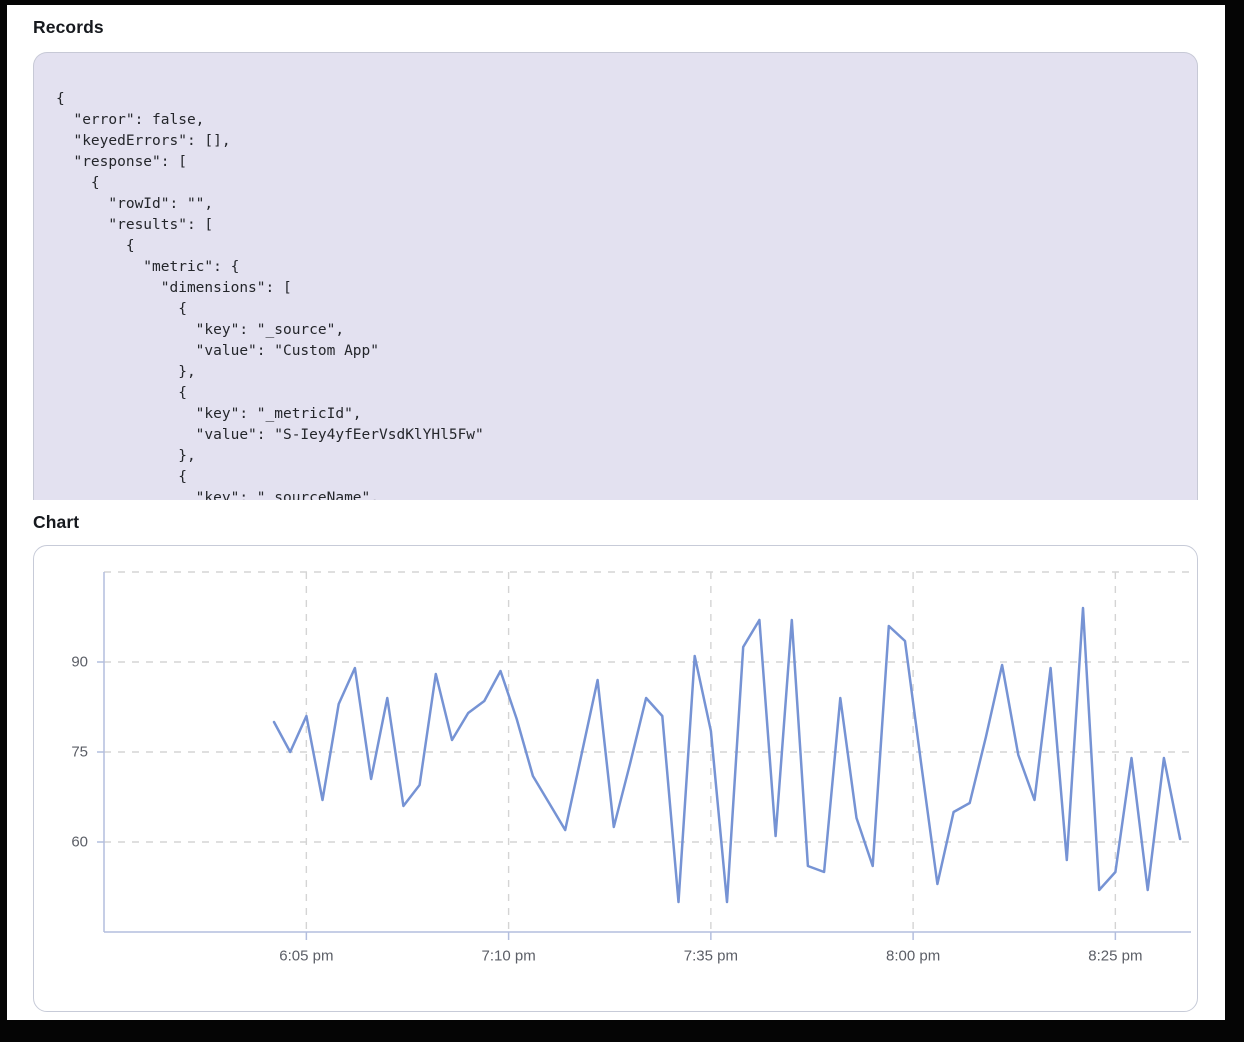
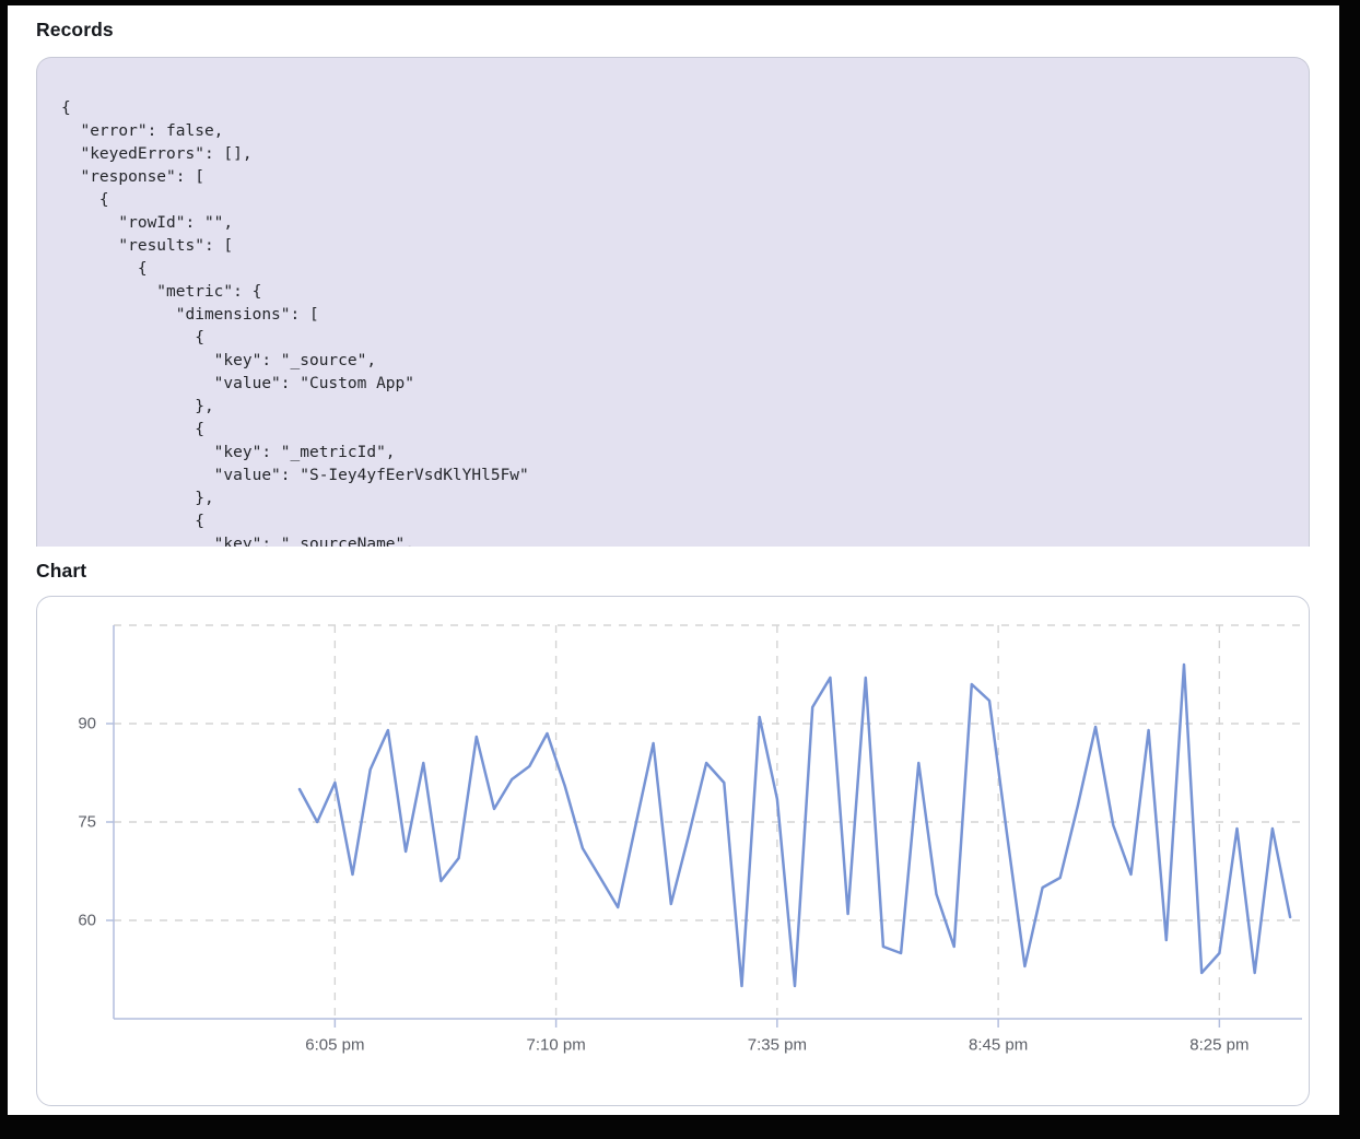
  Records
  {
  "error": false,
  "keyedErrors": [],
  "response": [
  {
  "rowId": "",
  "results": [
  {
  "metric": {
  "dimensions": [
  {
  "key": "_source",
  "value": "Custom App"
  },
  {
  "key": "_metricId",
  "value": "S-Iey4yfEerVsdKlYHl5Fw"
  },
  {
  "key": "_sourceName",
  Chart
  60
  75
  90
  6:05 pm
  7:10 pm
  7:35 pm
- 8:00 pm
+ 8:45 pm
  8:25 pm
